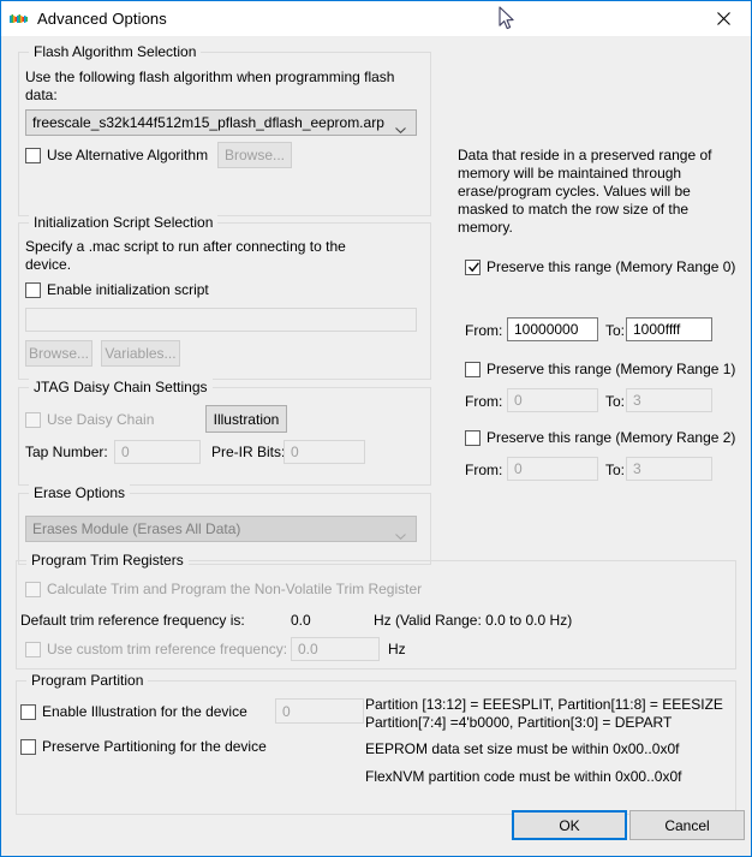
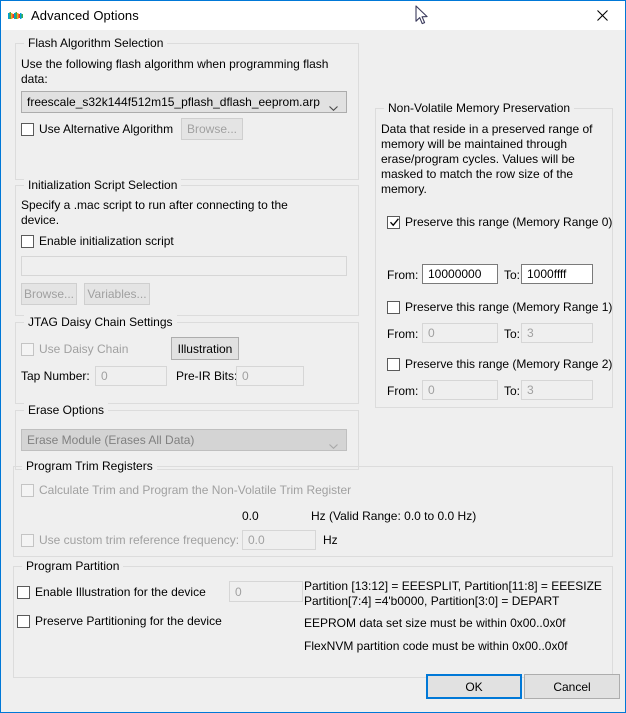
  Advanced Options
  Flash Algorithm Selection
  Use the following flash algorithm when programming flash data:
  freescale_s32k144f512m15_pflash_dflash_eeprom.arp
  Use Alternative Algorithm
  Browse...
  Initialization Script Selection
  Specify a .mac script to run after connecting to the device.
  Enable initialization script
  Browse...
  Variables...
  JTAG Daisy Chain Settings
  Use Daisy Chain
  Illustration
  Tap Number:
  0
  Pre-IR Bits
  0
  Erase Options
- Erases Module (Erases All Data)
+ Erase Module (Erases All Data)
+ Non-Volatile Memory Preservation
  Data that reside in a preserved range of memory will be maintained through erase/program cycles. Values will be masked to match the row size of the memory.
  Preserve this range (Memory Range 0)
  From:
  10000000
  To:
  1000ffff
  Preserve this range (Memory Range 1)
  From:
  0
  To:
  3
  Preserve this range (Memory Range 2)
  From:
  0
  To:
  3
  Program Trim Registers
  Calculate Trim and Program the Non-Volatile Trim Register
- Default trim reference frequency is:
  0.0
  Hz (Valid Range: 0.0 to 0.0 Hz)
  Use custom trim reference frequency:
  0.0
  Hz
  Program Partition
  Enable Illustration for the device
  0
  Preserve Partitioning for the device
  Partition [13:12] = EEESPLIT, Partition[11:8] = EEESIZE
  Partition[7:4] =4'b0000, Partition[3:0] = DEPART
  EEPROM data set size must be within 0x00..0x0f
  FlexNVM partition code must be within 0x00..0x0f
  OK
  Cancel
